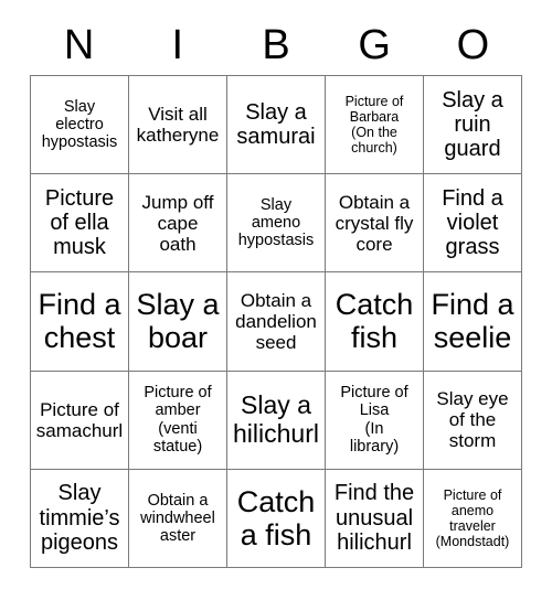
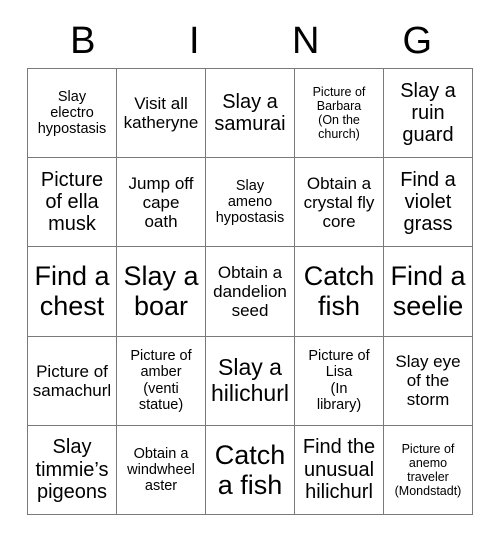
- N
+ B
  I
- B
+ N
  G
- O
  Slay
  electro
  hypostasis
  Visit all
  katheryne
  Slay a
  samurai
  Picture of
  Barbara
  (On the
  church)
  Slay a
  ruin
  guard
  Picture
  of ella
  musk
  Jump off
  cape
  oath
  Slay
  ameno
  hypostasis
  Obtain a
  crystal fly
  core
  Find a
  violet
  grass
  Find a
  chest
  Slay a
  boar
  Obtain a
  dandelion
  seed
  Catch
  fish
  Find a
  seelie
  Picture of
  samachurl
  Picture of
  amber
  (venti
  statue)
  Slay a
  hilichurl
  Picture of
  Lisa
  (In
  library)
  Slay eye
  of the
  storm
  Slay
  timmie’s
  pigeons
  Obtain a
  windwheel
  aster
  Catch
  a fish
  Find the
  unusual
  hilichurl
  Picture of
  anemo
  traveler
  (Mondstadt)
